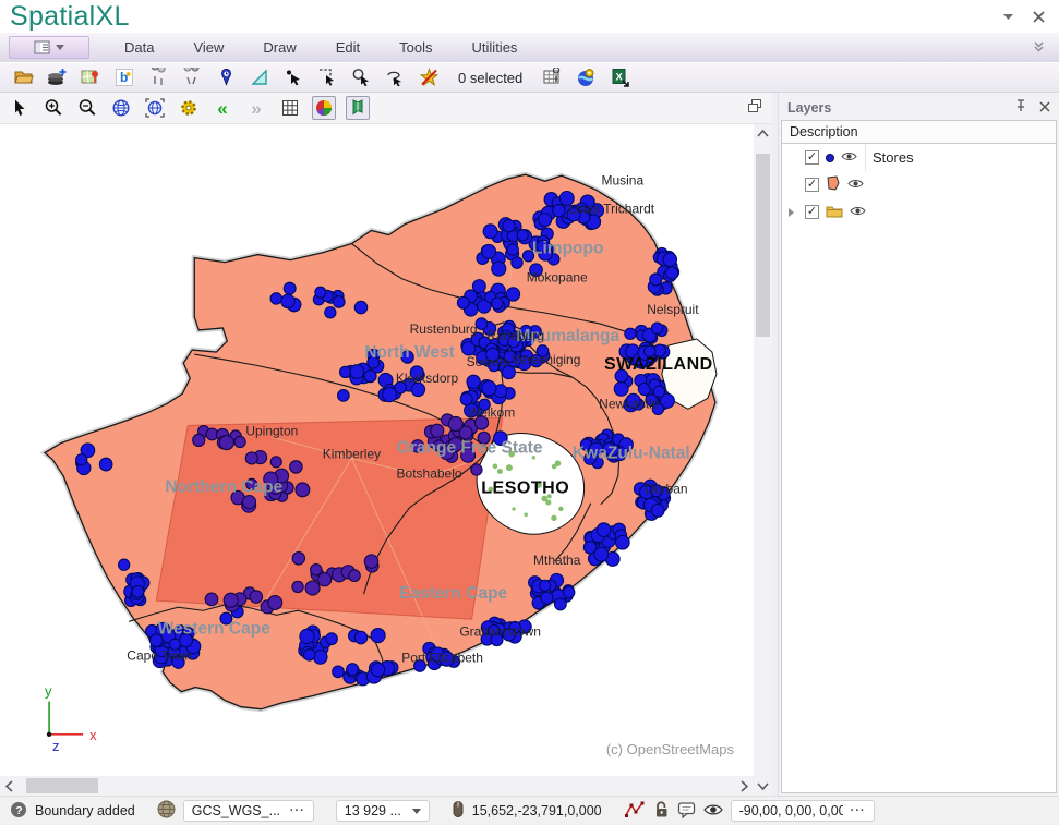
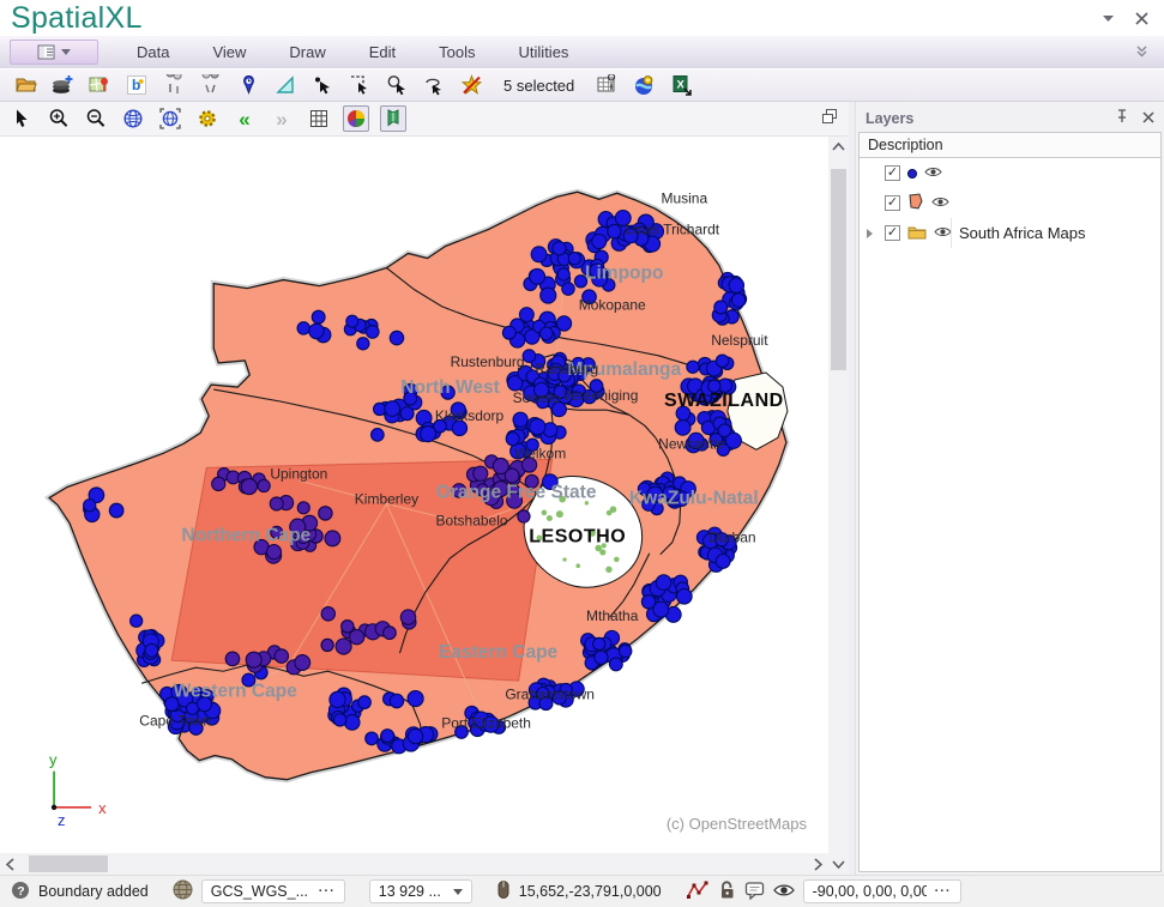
  SpatialXL
  Data
  View
  Draw
  Edit
  Tools
  Utilities
  b
- 0 selected
+ 5 selected
  X
  «
  »
  Limpopo
  North West
  Mpumalanga
  Orange Free State
  KwaZulu-Natal
  Northern Cape
  Eastern Cape
  Western Cape
  Musina
  Louis Trichardt
  Mokopane
  Nelspruit
  Rustenburg
  Randburg
  Vereeniging
  Soweto
  Klerksdorp
  Newcastle
  Welkom
  Upington
  Kimberley
  Botshabelo
  Durban
  Mthatha
  Grahamstown
  Port Elizabeth
  Cape Town
  SWAZILAND
  LESOTHO
  (c) OpenStreetMaps
  y
  x
  z
  Layers
  Description
  ✓
- Stores
  ✓
  ✓
+ South Africa Maps
  ?
  Boundary added
  GCS_WGS_...
  ···
  13 929 ...
  15,652,-23,791,0,000
  -90,00, 0,00, 0,00
  ···
